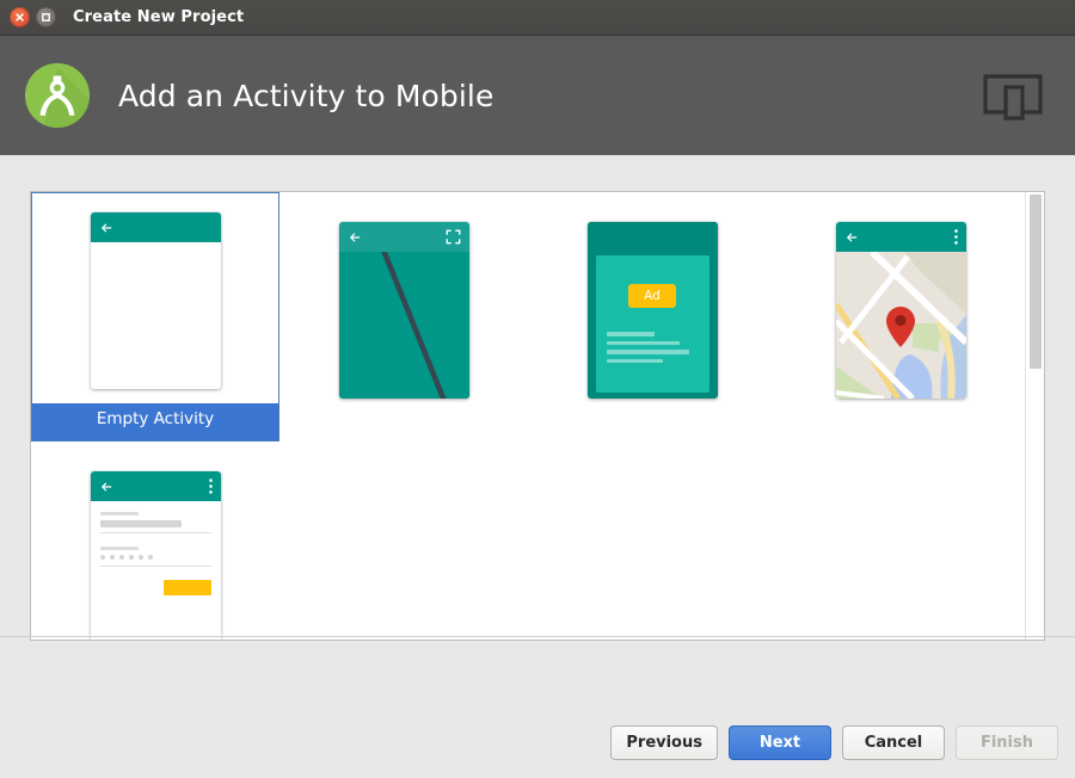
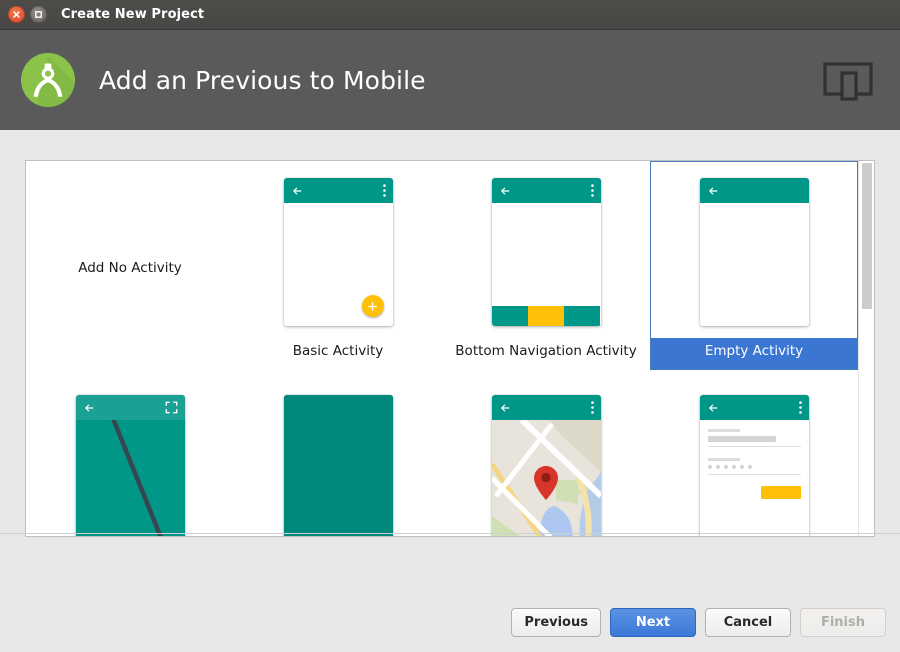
  Create New Project
- Add an Activity to Mobile
+ Add an Previous to Mobile
+ Add No Activity
+ Basic Activity
+ Bottom Navigation Activity
  Empty Activity
- Ad
  Previous
  Next
  Cancel
  Finish
